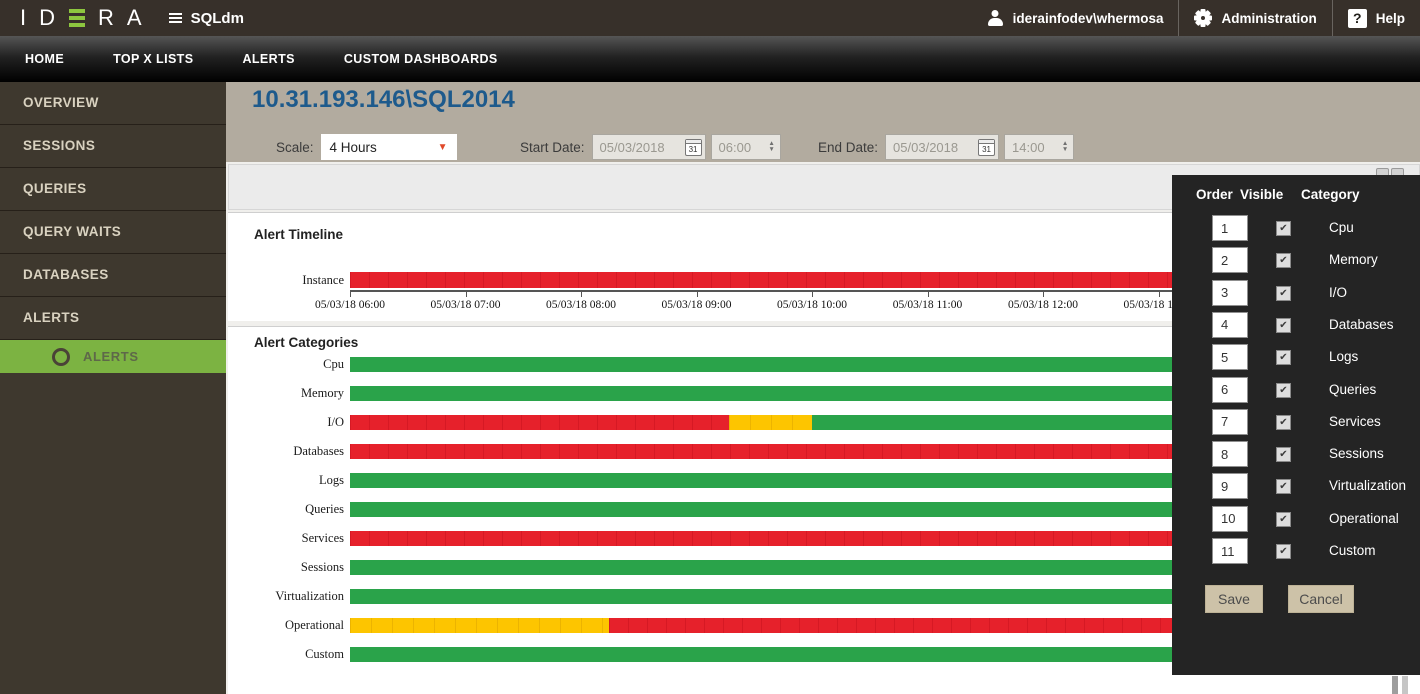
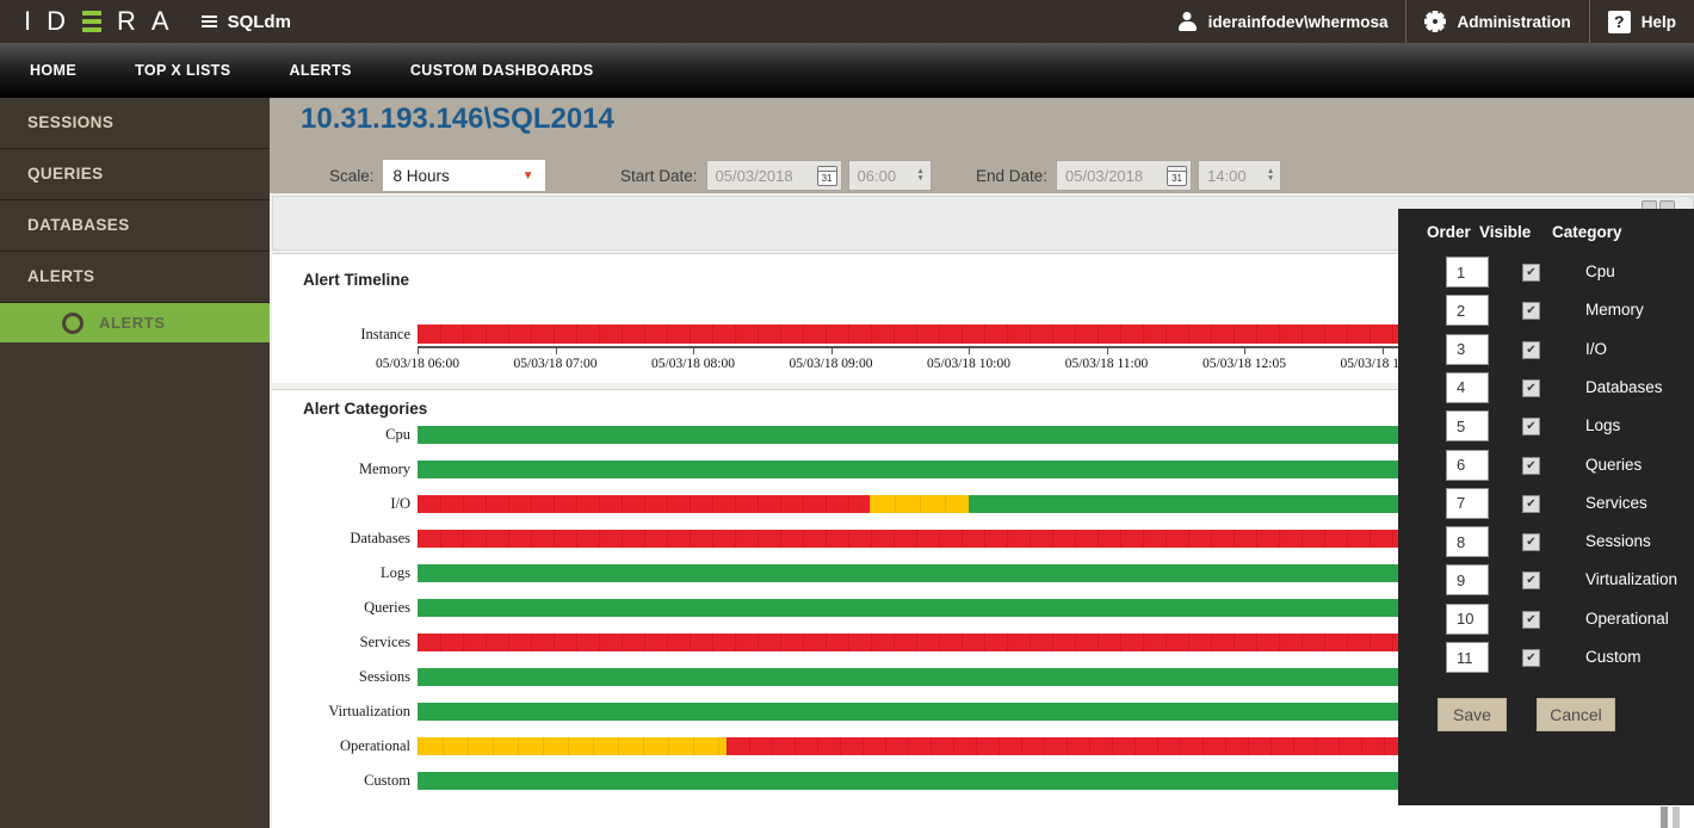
  I
  D
  R
  A
  SQLdm
  iderainfodev\whermosa
  Administration
  ?
  Help
  HOME
  TOP X LISTS
  ALERTS
  CUSTOM DASHBOARDS
- OVERVIEW
  SESSIONS
  QUERIES
- QUERY WAITS
  DATABASES
  ALERTS
  ALERTS
  10.31.193.146\SQL2014
  Scale:
- 4 Hours
+ 8 Hours
  ▼
  Start Date:
  05/03/2018
  31
  06:00
  End Date:
  05/03/2018
  31
  14:00
  Alert Timeline
  Instance
  05/03/18 06:00
  05/03/18 07:00
  05/03/18 08:00
  05/03/18 09:00
  05/03/18 10:00
  05/03/18 11:00
- 05/03/18 12:00
+ 05/03/18 12:05
  Alert Categories
  Cpu
  Memory
  I/O
  Databases
  Logs
  Queries
  Services
  Sessions
  Virtualization
  Operational
  Custom
  Order
  Visible
  Category
  1
  ✔
  Cpu
  2
  ✔
  Memory
  3
  ✔
  I/O
  4
  ✔
  Databases
  5
  ✔
  Logs
  6
  ✔
  Queries
  7
  ✔
  Services
  8
  ✔
  Sessions
  9
  ✔
  Virtualization
  10
  ✔
  Operational
  11
  ✔
  Custom
  Save
  Cancel
